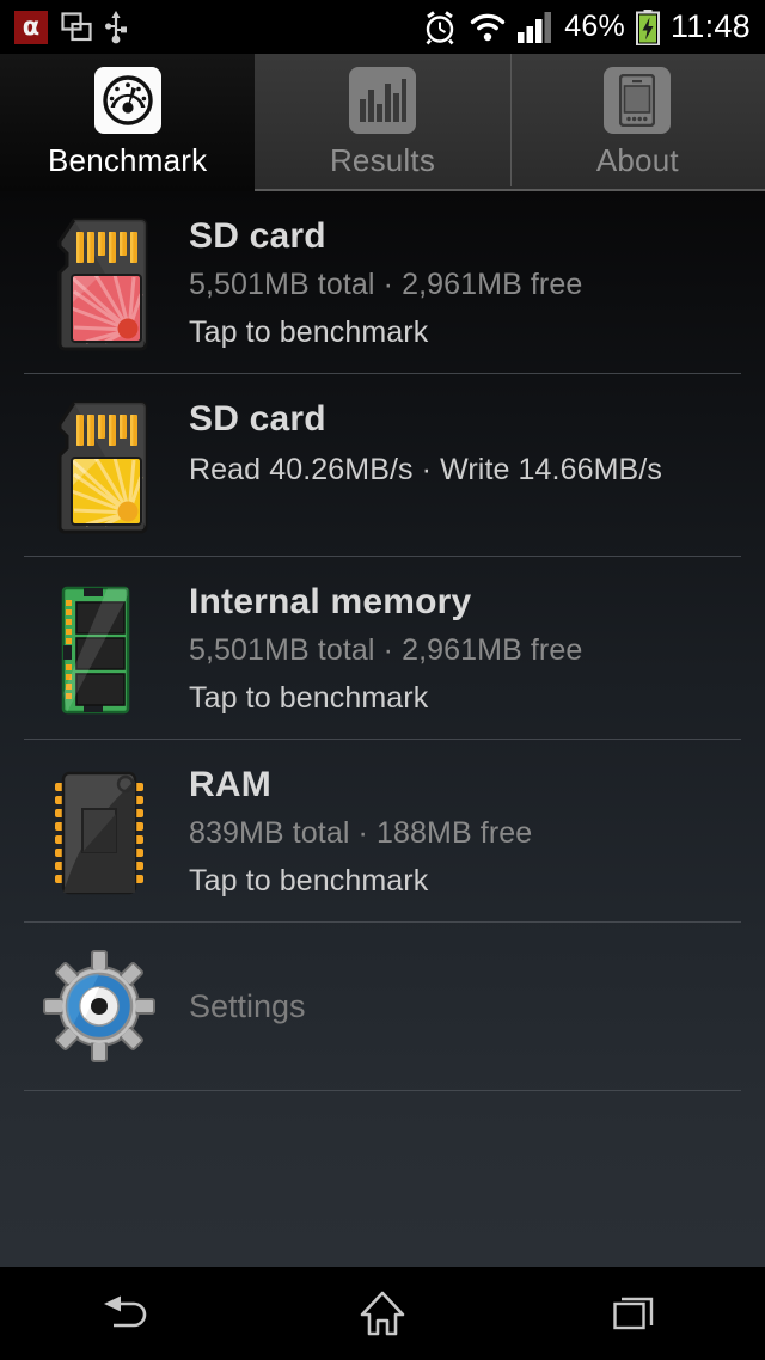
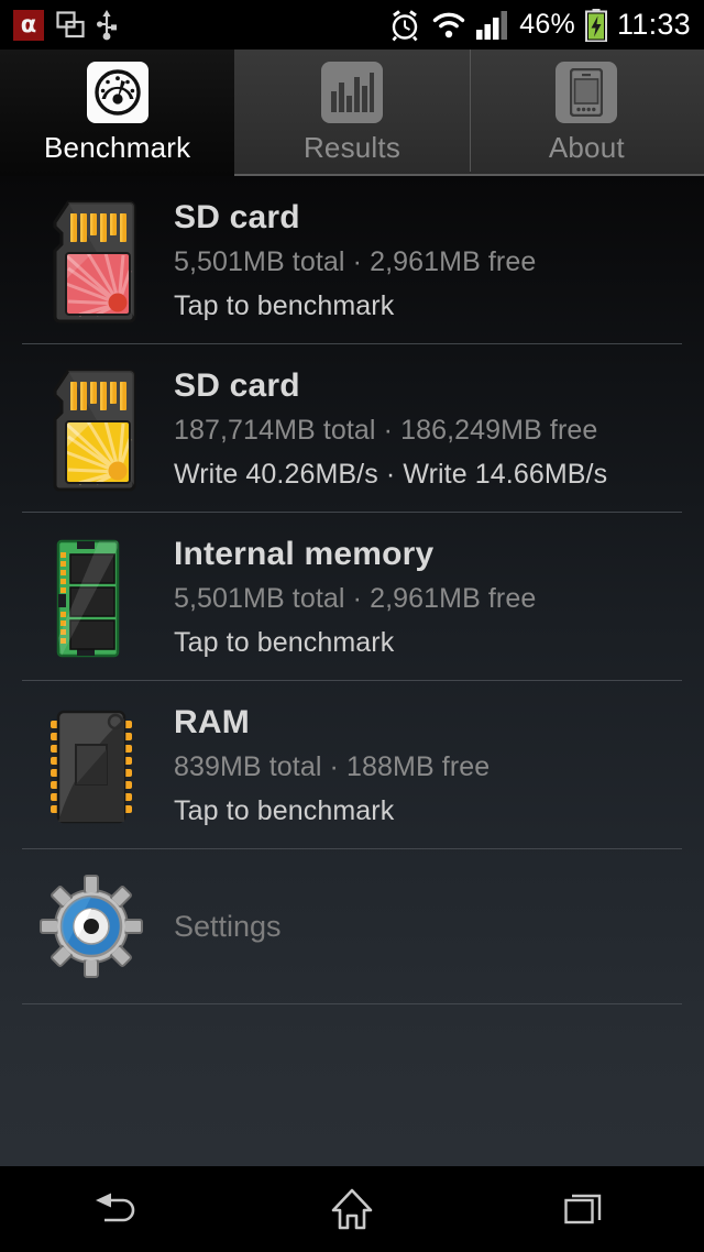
  α
  46%
- 11:48
+ 11:33
  Benchmark
  Results
  About
  SD card
  5,501MB total · 2,961MB free
  Tap to benchmark
  SD card
+ 187,714MB total · 186,249MB free
- Read 40.26MB/s · Write 14.66MB/s
+ Write 40.26MB/s · Write 14.66MB/s
  Internal memory
  5,501MB total · 2,961MB free
  Tap to benchmark
  RAM
  839MB total · 188MB free
  Tap to benchmark
  Settings
